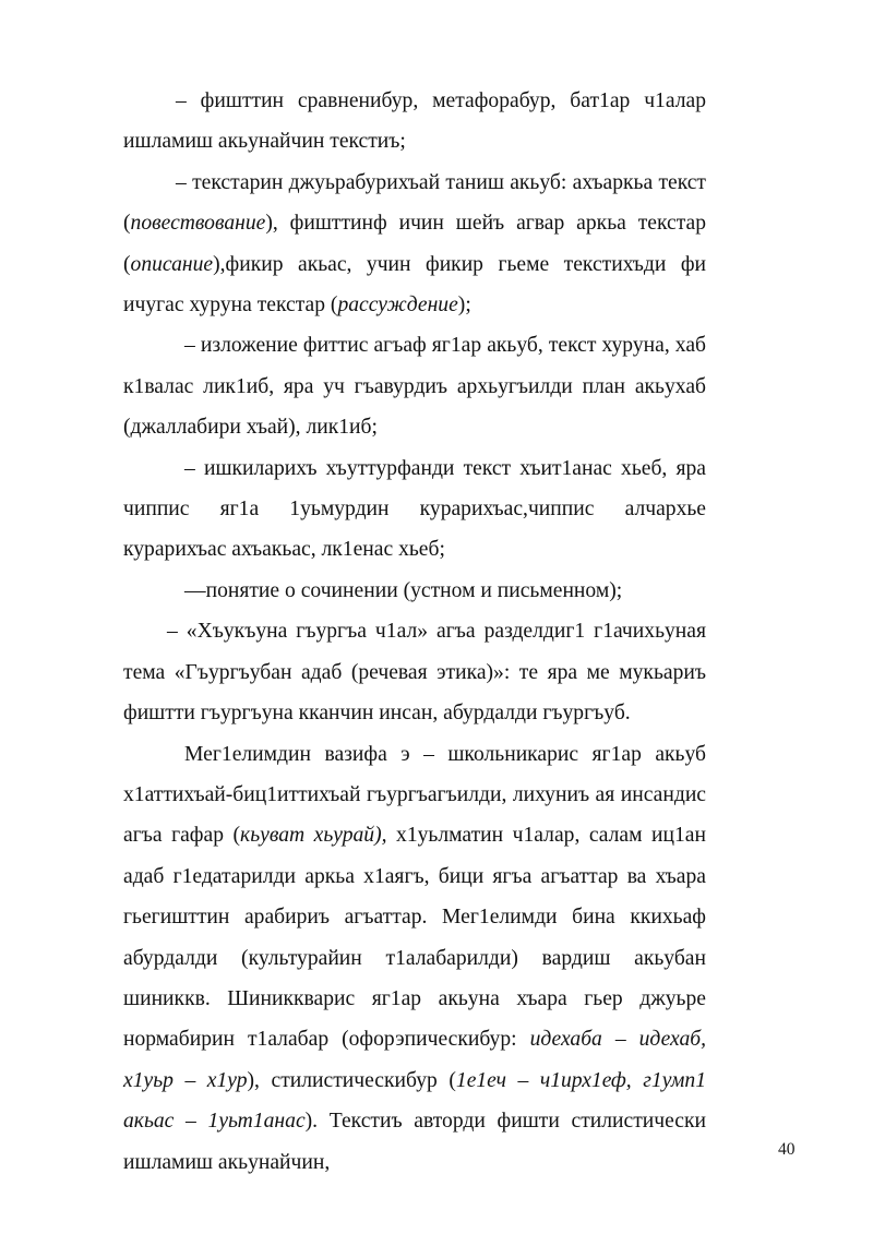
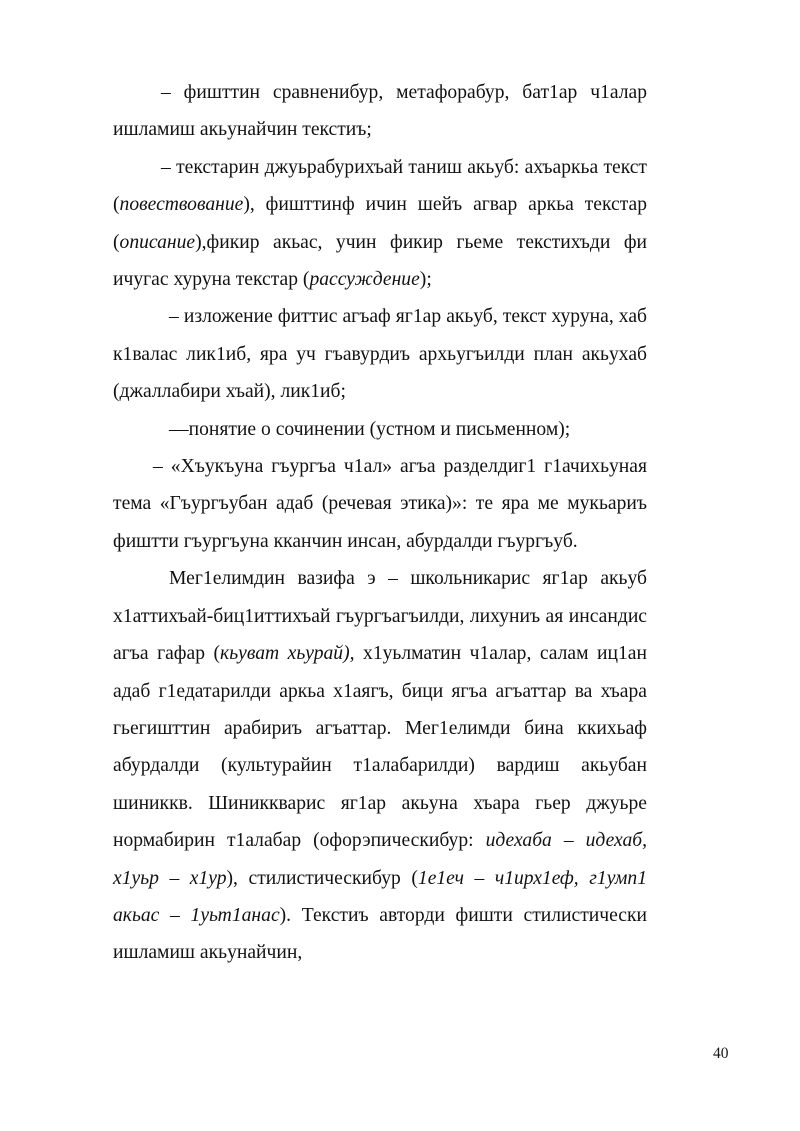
  – фишттин сравненибур, метафорабур, бат1ар ч1алар ишламиш акьунайчин текстиъ;
  – текстарин джуьрабурихъай таниш акьуб: ахъаркьа текст (повествование), фишттинф ичин шейъ агвар аркьа текстар (описание),фикир акьас, учин фикир гьеме текстихъди фи ичугас хуруна текстар (рассуждение);
  – изложение фиттис агъаф яг1ар акьуб, текст хуруна, хаб к1валас лик1иб, яра уч гъавурдиъ архьугъилди план акьухаб (джаллабири хъай), лик1иб;
- – ишкиларихъ хъуттурфанди текст хъит1анас хьеб, яра чиппис яг1а 1уьмурдин курарихъас,чиппис алчархье курарихъас ахъакьас, лк1енас хьеб;
  —понятие о сочинении (устном и письменном);
  – «Хъукъуна гъургъа ч1ал» агъа разделдиг1 г1ачихьуная тема «Гъургъубан адаб (речевая этика)»: те яра ме мукьариъ фиштти гъургъуна кканчин инсан, абурдалди гъургъуб.
  Мег1елимдин вазифа э – школьникарис яг1ар акьуб х1аттихъай-биц1иттихъай гъургъагъилди, лихуниъ ая инсандис агъа гафар (кьуват хьурай), х1уьлматин ч1алар, салам иц1ан адаб г1едатарилди аркьа х1аягъ, бици ягъа агъаттар ва хъара гьегишттин арабириъ агъаттар. Мег1елимди бина ккихьаф абурдалди (культурайин т1алабарилди) вардиш акьубан шиниккв. Шиниккварис яг1ар акьуна хъара гьер джуьре нормабирин т1алабар (офорэпическибур: идехаба – идехаб, х1уьр – х1ур), стилистическибур (1е1еч – ч1ирх1еф, г1умп1 акьас – 1уьт1анас). Текстиъ авторди фишти стилистически ишламиш акьунайчин,
  40
